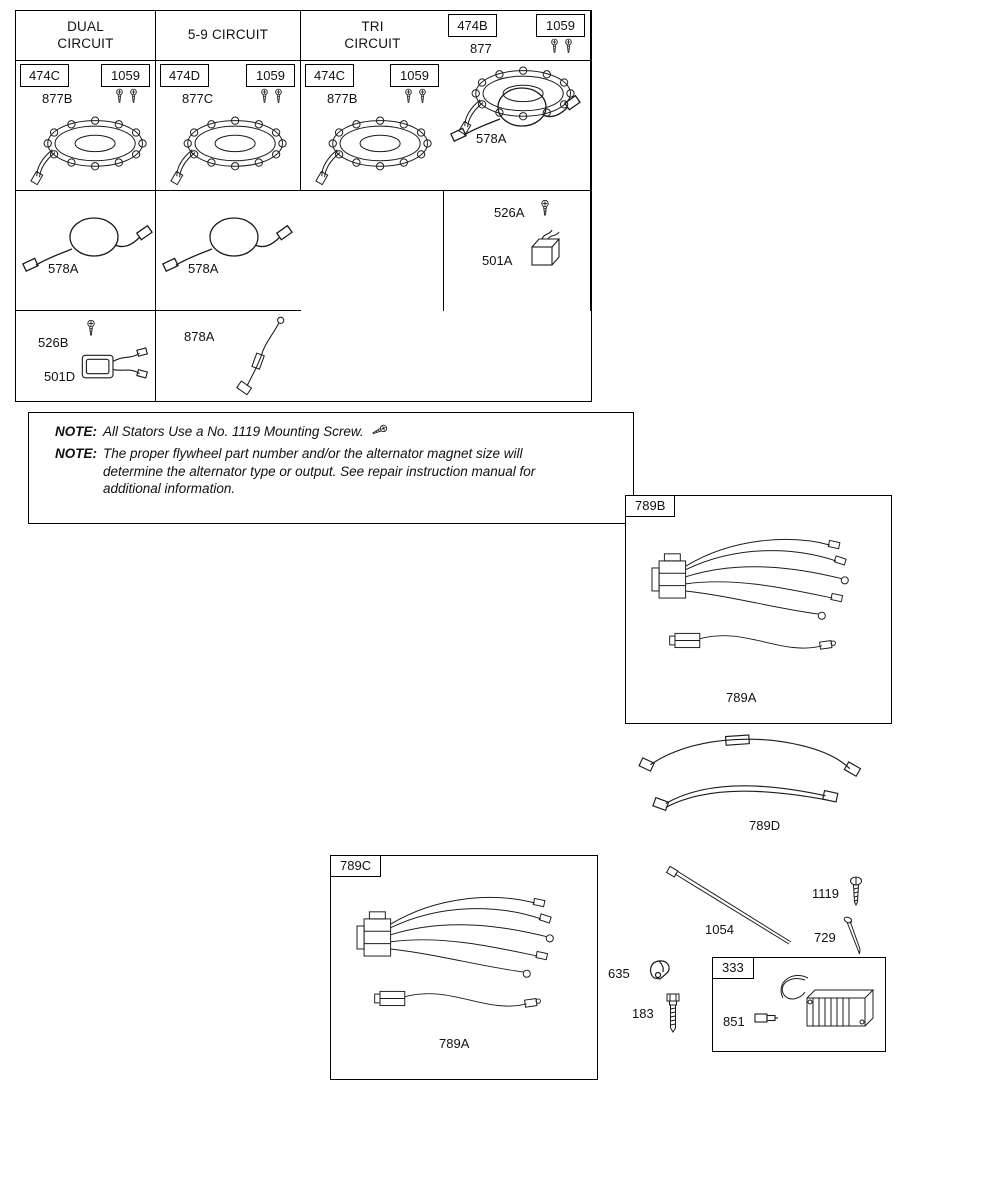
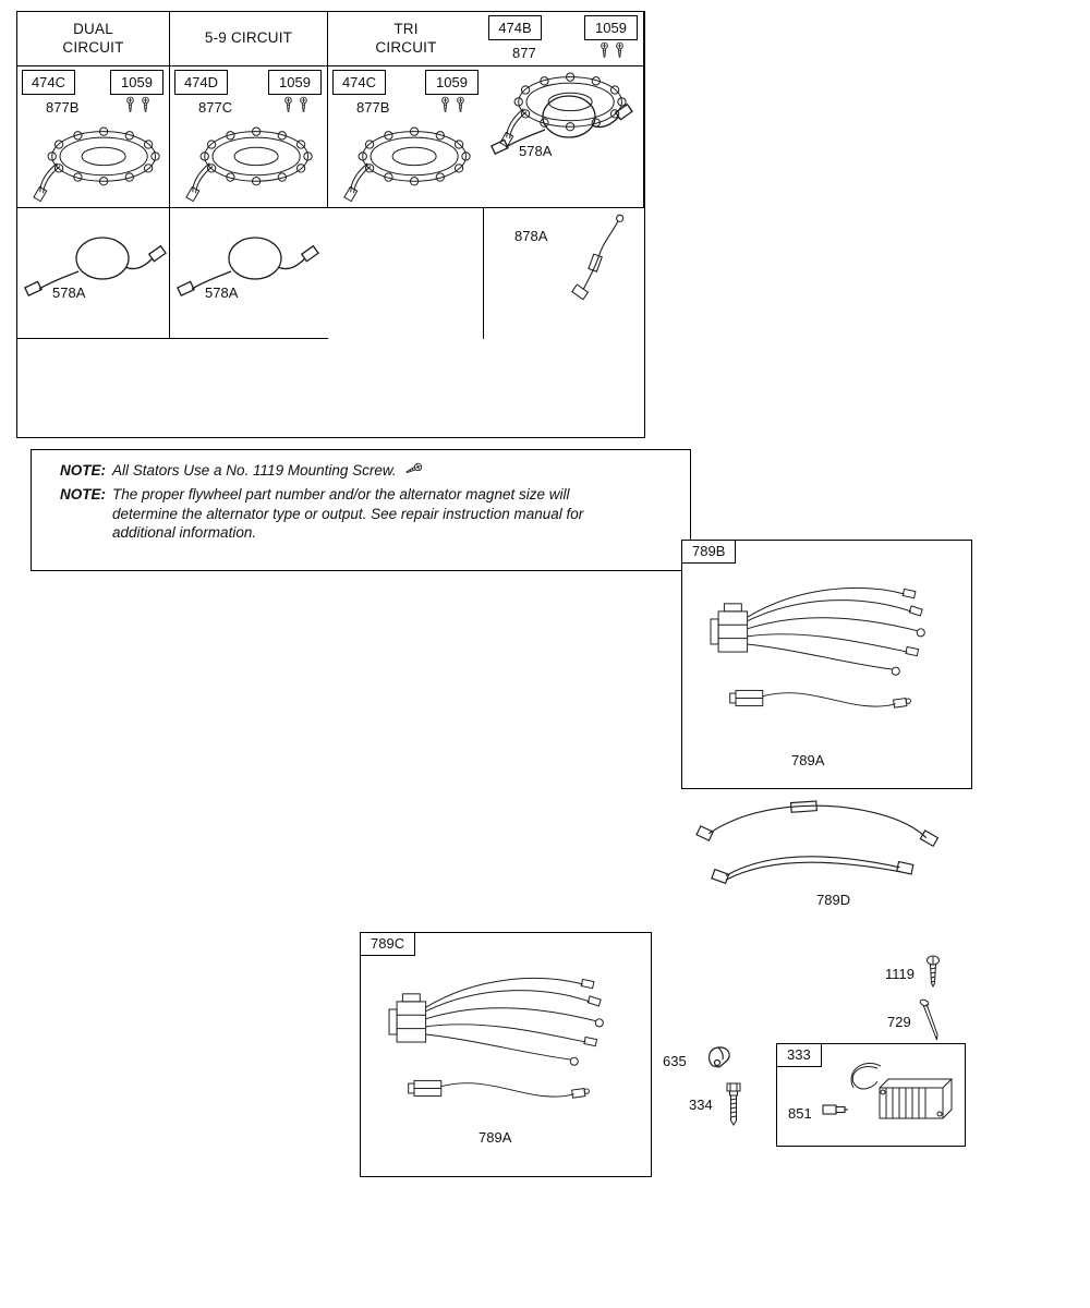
  DUAL
  CIRCUIT
  5-9 CIRCUIT
  TRI
  CIRCUIT
  474B
  1059
  877
  474C
  1059
  877B
  474D
  1059
  877C
  474C
  1059
  877B
  578A
  578A
  578A
- 526A
- 501A
- 526B
- 501D
  878A
  NOTE:
  All Stators Use a No. 1119 Mounting Screw.
  NOTE:
  The proper flywheel part number and/or the alternator magnet size will determine the alternator type or output. See repair instruction manual for additional information.
  789B
  789A
  789D
  789C
  789A
- 1054
  1119
  729
  635
- 183
+ 334
  333
  851
